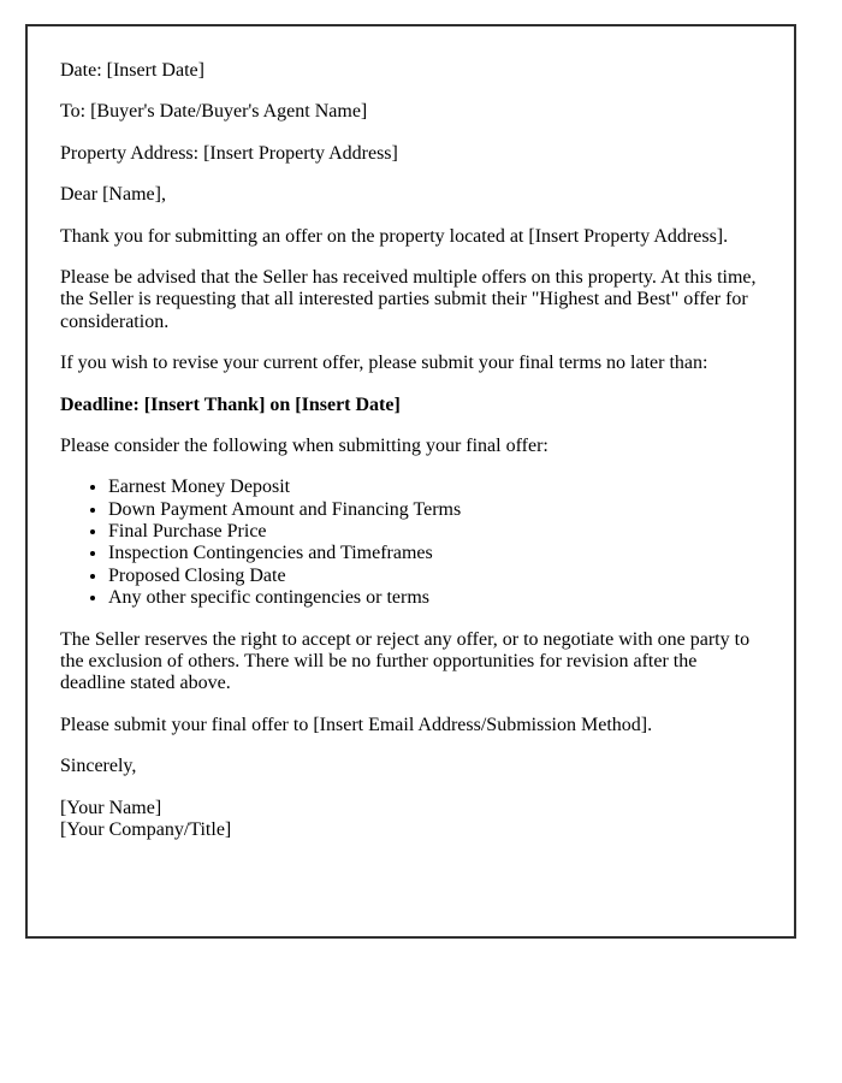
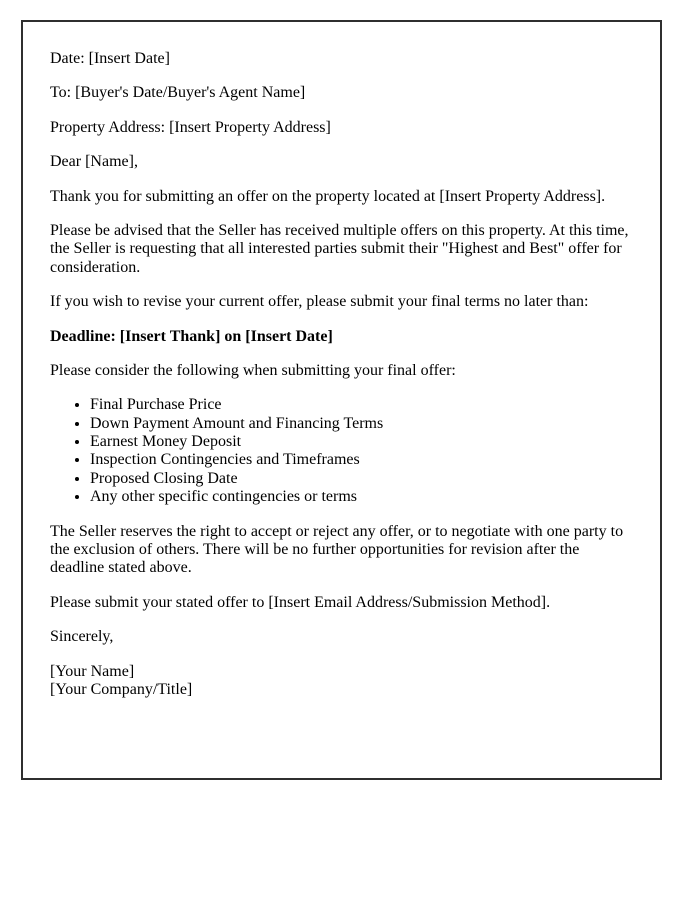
  Date: [Insert Date]
  To: [Buyer's Date/Buyer's Agent Name]
  Property Address: [Insert Property Address]
  Dear [Name],
  Thank you for submitting an offer on the property located at [Insert Property Address].
  Please be advised that the Seller has received multiple offers on this property. At this time, the Seller is requesting that all interested parties submit their "Highest and Best" offer for consideration.
  If you wish to revise your current offer, please submit your final terms no later than:
  Deadline: [Insert Thank] on [Insert Date]
  Please consider the following when submitting your final offer:
- Earnest Money Deposit
+ Final Purchase Price
  Down Payment Amount and Financing Terms
- Final Purchase Price
+ Earnest Money Deposit
  Inspection Contingencies and Timeframes
  Proposed Closing Date
  Any other specific contingencies or terms
  The Seller reserves the right to accept or reject any offer, or to negotiate with one party to the exclusion of others. There will be no further opportunities for revision after the deadline stated above.
- Please submit your final offer to [Insert Email Address/Submission Method].
+ Please submit your stated offer to [Insert Email Address/Submission Method].
  Sincerely,
  [Your Name]
  [Your Company/Title]
